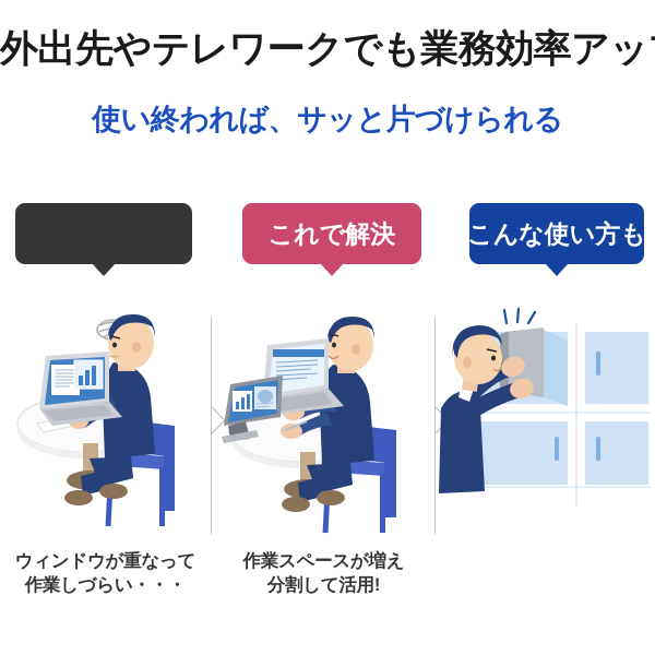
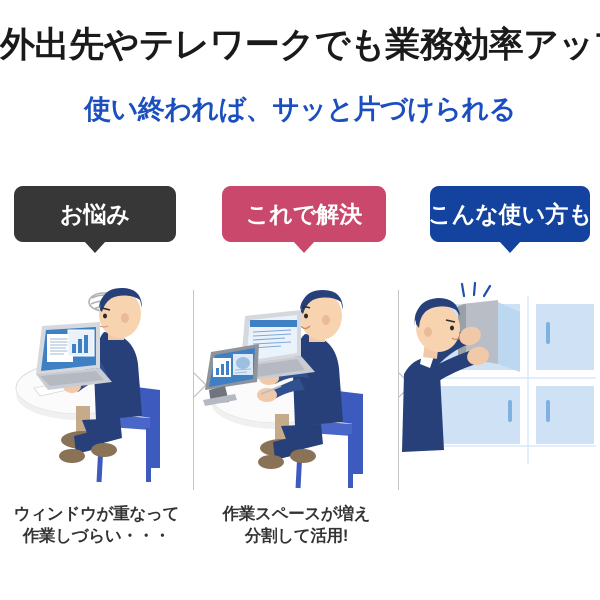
  外出先やテレワークでも業務効率アッ
  使い終われば、サッと片づけられる
+ お悩み
  これで解決
  こんな使い方も
  ウィンドウが重なって
  作業しづらい・・・
  作業スペースが増え
  分割して活用!
